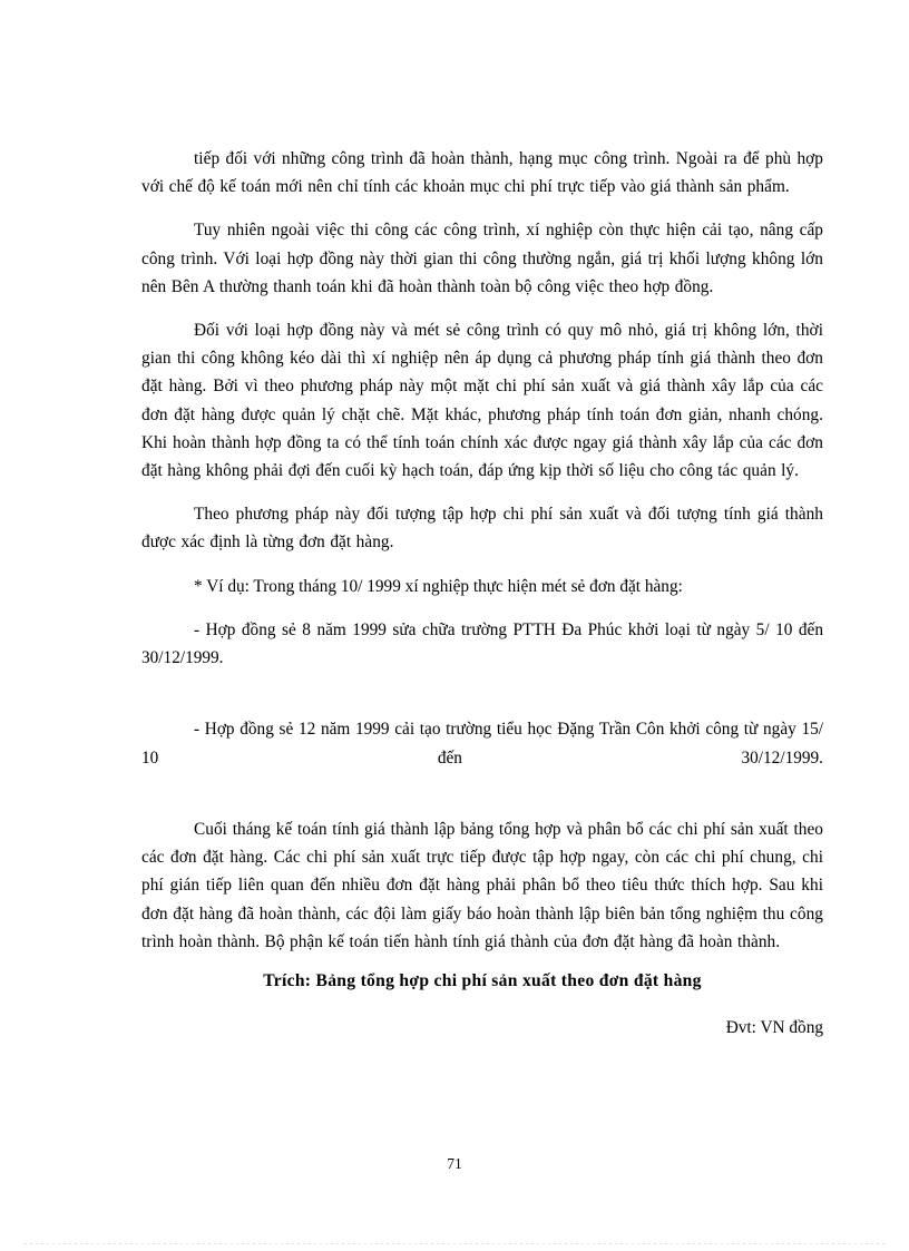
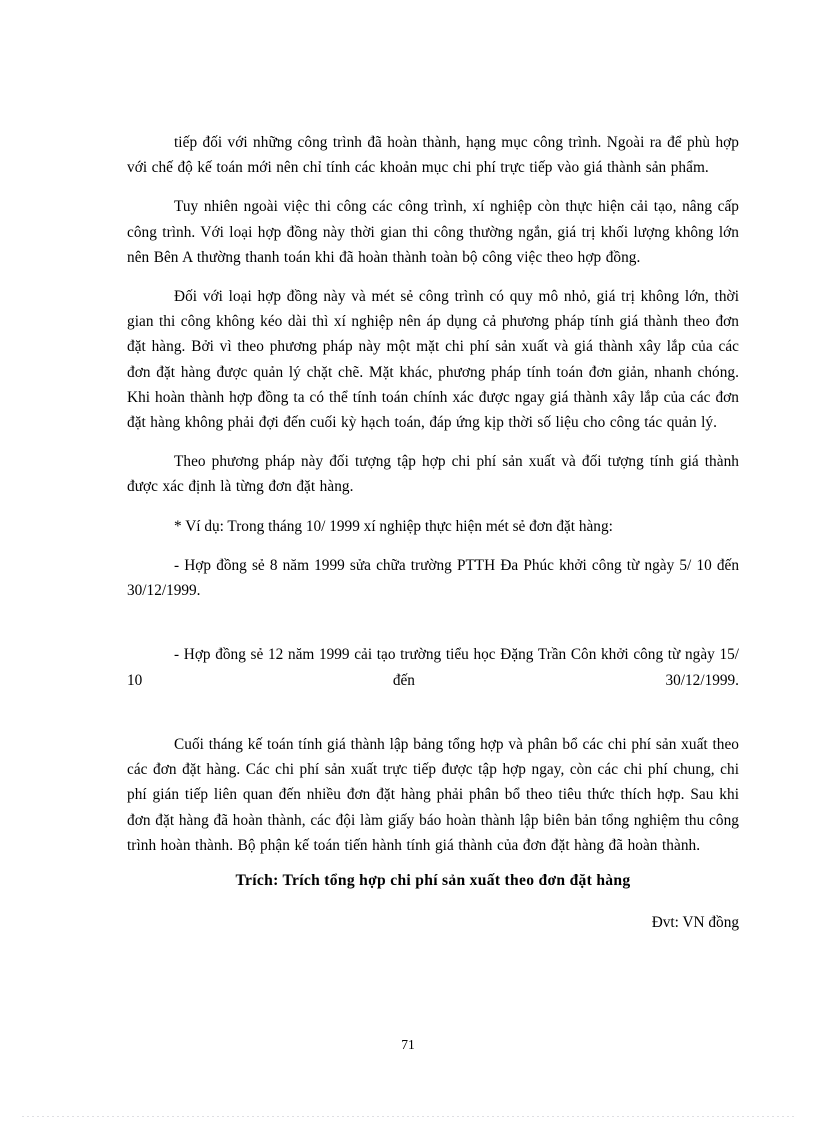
  tiếp đối với những công trình đã hoàn thành, hạng mục công trình. Ngoài ra để phù hợp với chế độ kế toán mới nên chỉ tính các khoản mục chi phí trực tiếp vào giá thành sản phẩm.
  Tuy nhiên ngoài việc thi công các công trình, xí nghiệp còn thực hiện cải tạo, nâng cấp công trình. Với loại hợp đồng này thời gian thi công thường ngắn, giá trị khối lượng không lớn nên Bên A thường thanh toán khi đã hoàn thành toàn bộ công việc theo hợp đồng.
  Đối với loại hợp đồng này và mét sẻ công trình có quy mô nhỏ, giá trị không lớn, thời gian thi công không kéo dài thì xí nghiệp nên áp dụng cả phương pháp tính giá thành theo đơn đặt hàng. Bởi vì theo phương pháp này một mặt chi phí sản xuất và giá thành xây lắp của các đơn đặt hàng được quản lý chặt chẽ. Mặt khác, phương pháp tính toán đơn giản, nhanh chóng. Khi hoàn thành hợp đồng ta có thể tính toán chính xác được ngay giá thành xây lắp của các đơn đặt hàng không phải đợi đến cuối kỳ hạch toán, đáp ứng kịp thời số liệu cho công tác quản lý.
  Theo phương pháp này đối tượng tập hợp chi phí sản xuất và đối tượng tính giá thành được xác định là từng đơn đặt hàng.
  * Ví dụ: Trong tháng 10/ 1999 xí nghiệp thực hiện mét sẻ đơn đặt hàng:
- - Hợp đồng sẻ 8 năm 1999 sửa chữa trường PTTH Đa Phúc khởi loại từ ngày 5/ 10 đến 30/12/1999.
+ - Hợp đồng sẻ 8 năm 1999 sửa chữa trường PTTH Đa Phúc khởi công từ ngày 5/ 10 đến 30/12/1999.
  - Hợp đồng sẻ 12 năm 1999 cải tạo trường tiểu học Đặng Trần Côn khởi công từ ngày 15/ 10 đến 30/12/1999.
  Cuối tháng kế toán tính giá thành lập bảng tổng hợp và phân bổ các chi phí sản xuất theo các đơn đặt hàng. Các chi phí sản xuất trực tiếp được tập hợp ngay, còn các chi phí chung, chi phí gián tiếp liên quan đến nhiều đơn đặt hàng phải phân bổ theo tiêu thức thích hợp. Sau khi đơn đặt hàng đã hoàn thành, các đội làm giấy báo hoàn thành lập biên bản tổng nghiệm thu công trình hoàn thành. Bộ phận kế toán tiến hành tính giá thành của đơn đặt hàng đã hoàn thành.
- Trích: Bảng tổng hợp chi phí sản xuất theo đơn đặt hàng
+ Trích: Trích tổng hợp chi phí sản xuất theo đơn đặt hàng
  Đvt: VN đồng
  71
